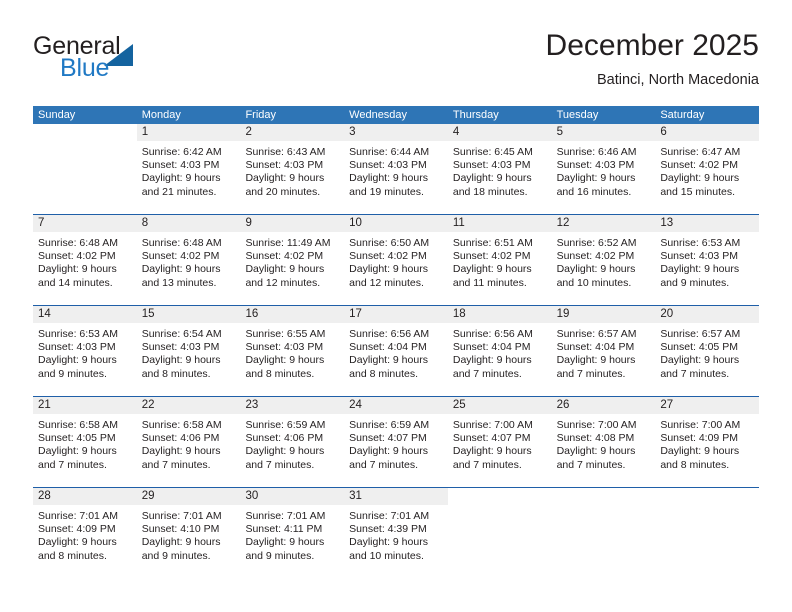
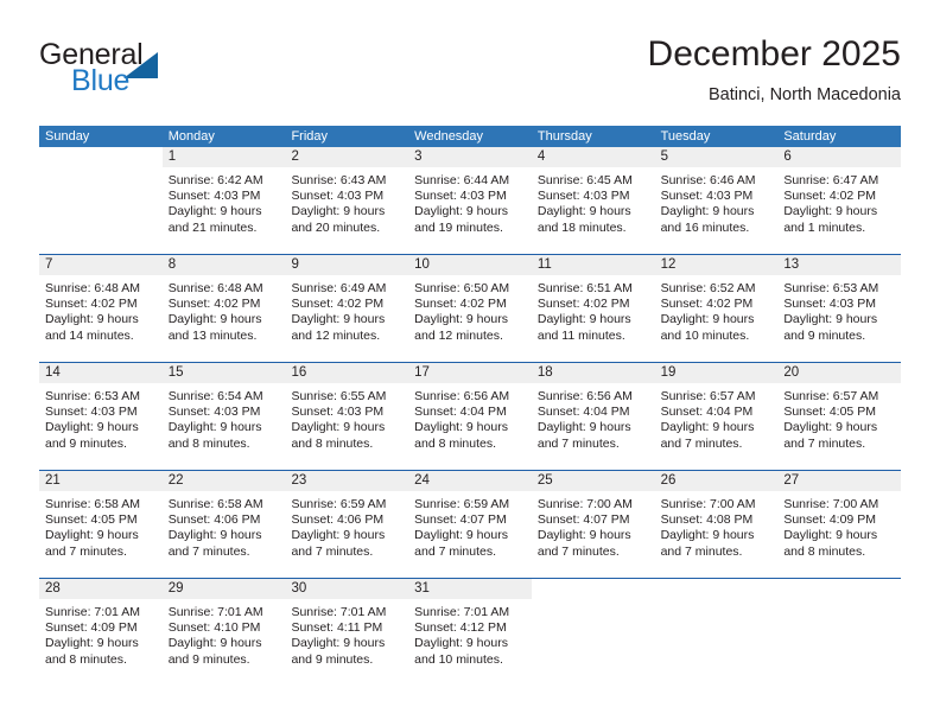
  General
  Blue
  December 2025
  Batinci, North Macedonia
  Sunday
  Monday
  Friday
  Wednesday
  Thursday
  Tuesday
  Saturday
  1
  Sunrise: 6:42 AM
  Sunset: 4:03 PM
  Daylight: 9 hours
  and 21 minutes.
  2
  Sunrise: 6:43 AM
  Sunset: 4:03 PM
  Daylight: 9 hours
  and 20 minutes.
  3
  Sunrise: 6:44 AM
  Sunset: 4:03 PM
  Daylight: 9 hours
  and 19 minutes.
  4
  Sunrise: 6:45 AM
  Sunset: 4:03 PM
  Daylight: 9 hours
  and 18 minutes.
  5
  Sunrise: 6:46 AM
  Sunset: 4:03 PM
  Daylight: 9 hours
  and 16 minutes.
  6
  Sunrise: 6:47 AM
  Sunset: 4:02 PM
  Daylight: 9 hours
- and 15 minutes.
+ and 1 minutes.
  7
  Sunrise: 6:48 AM
  Sunset: 4:02 PM
  Daylight: 9 hours
  and 14 minutes.
  8
  Sunrise: 6:48 AM
  Sunset: 4:02 PM
  Daylight: 9 hours
  and 13 minutes.
  9
- Sunrise: 11:49 AM
+ Sunrise: 6:49 AM
  Sunset: 4:02 PM
  Daylight: 9 hours
  and 12 minutes.
  10
  Sunrise: 6:50 AM
  Sunset: 4:02 PM
  Daylight: 9 hours
  and 12 minutes.
  11
  Sunrise: 6:51 AM
  Sunset: 4:02 PM
  Daylight: 9 hours
  and 11 minutes.
  12
  Sunrise: 6:52 AM
  Sunset: 4:02 PM
  Daylight: 9 hours
  and 10 minutes.
  13
  Sunrise: 6:53 AM
  Sunset: 4:03 PM
  Daylight: 9 hours
  and 9 minutes.
  14
  Sunrise: 6:53 AM
  Sunset: 4:03 PM
  Daylight: 9 hours
  and 9 minutes.
  15
  Sunrise: 6:54 AM
  Sunset: 4:03 PM
  Daylight: 9 hours
  and 8 minutes.
  16
  Sunrise: 6:55 AM
  Sunset: 4:03 PM
  Daylight: 9 hours
  and 8 minutes.
  17
  Sunrise: 6:56 AM
  Sunset: 4:04 PM
  Daylight: 9 hours
  and 8 minutes.
  18
  Sunrise: 6:56 AM
  Sunset: 4:04 PM
  Daylight: 9 hours
  and 7 minutes.
  19
  Sunrise: 6:57 AM
  Sunset: 4:04 PM
  Daylight: 9 hours
  and 7 minutes.
  20
  Sunrise: 6:57 AM
  Sunset: 4:05 PM
  Daylight: 9 hours
  and 7 minutes.
  21
  Sunrise: 6:58 AM
  Sunset: 4:05 PM
  Daylight: 9 hours
  and 7 minutes.
  22
  Sunrise: 6:58 AM
  Sunset: 4:06 PM
  Daylight: 9 hours
  and 7 minutes.
  23
  Sunrise: 6:59 AM
  Sunset: 4:06 PM
  Daylight: 9 hours
  and 7 minutes.
  24
  Sunrise: 6:59 AM
  Sunset: 4:07 PM
  Daylight: 9 hours
  and 7 minutes.
  25
  Sunrise: 7:00 AM
  Sunset: 4:07 PM
  Daylight: 9 hours
  and 7 minutes.
  26
  Sunrise: 7:00 AM
  Sunset: 4:08 PM
  Daylight: 9 hours
  and 7 minutes.
  27
  Sunrise: 7:00 AM
  Sunset: 4:09 PM
  Daylight: 9 hours
  and 8 minutes.
  28
  Sunrise: 7:01 AM
  Sunset: 4:09 PM
  Daylight: 9 hours
  and 8 minutes.
  29
  Sunrise: 7:01 AM
  Sunset: 4:10 PM
  Daylight: 9 hours
  and 9 minutes.
  30
  Sunrise: 7:01 AM
  Sunset: 4:11 PM
  Daylight: 9 hours
  and 9 minutes.
  31
  Sunrise: 7:01 AM
- Sunset: 4:39 PM
+ Sunset: 4:12 PM
  Daylight: 9 hours
  and 10 minutes.
